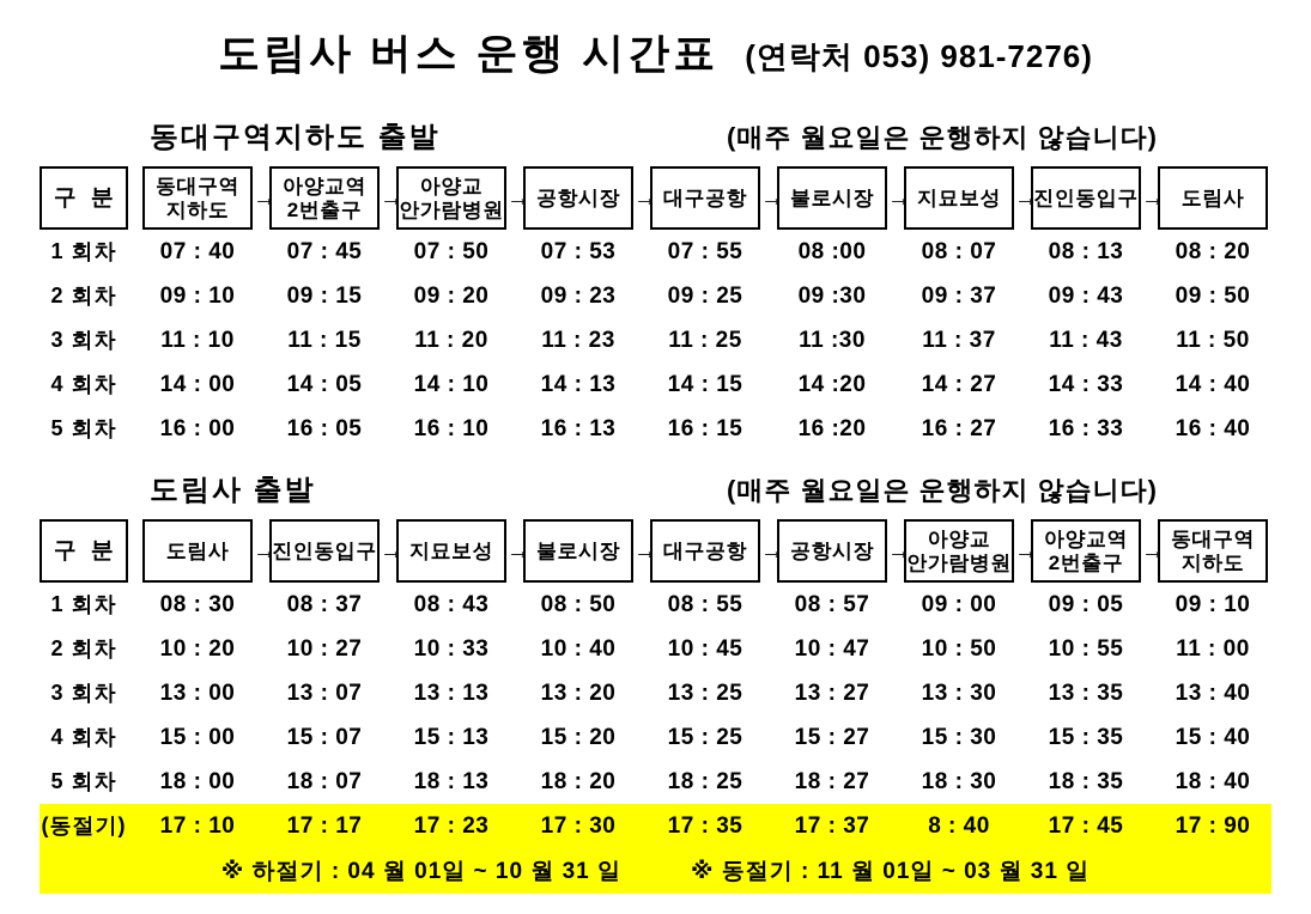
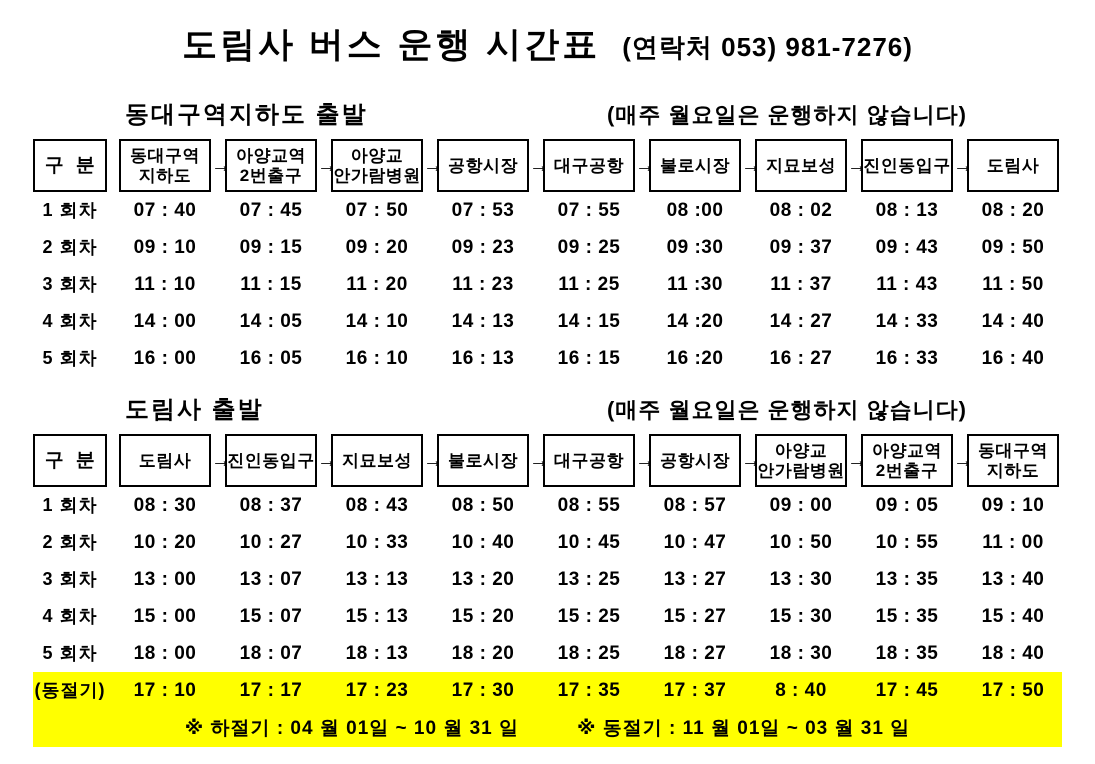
  도림사 버스 운행 시간표
  (연락처 053) 981-7276)
  동대구역지하도 출발
  (매주 월요일은 운행하지 않습니다)
  구 분
  동대구역
  지하도
  →
  아양교역
  2번출구
  →
  아양교
  안가람병원
  →
  공항시장
  →
  대구공항
  →
  불로시장
  →
  지묘보성
  →
  진인동입구
  →
  도림사
  1 회차
  07 : 40
  07 : 45
  07 : 50
  07 : 53
  07 : 55
  08 :00
- 08 : 07
+ 08 : 02
  08 : 13
  08 : 20
  2 회차
  09 : 10
  09 : 15
  09 : 20
  09 : 23
  09 : 25
  09 :30
  09 : 37
  09 : 43
  09 : 50
  3 회차
  11 : 10
  11 : 15
  11 : 20
  11 : 23
  11 : 25
  11 :30
  11 : 37
  11 : 43
  11 : 50
  4 회차
  14 : 00
  14 : 05
  14 : 10
  14 : 13
  14 : 15
  14 :20
  14 : 27
  14 : 33
  14 : 40
  5 회차
  16 : 00
  16 : 05
  16 : 10
  16 : 13
  16 : 15
  16 :20
  16 : 27
  16 : 33
  16 : 40
  도림사 출발
  (매주 월요일은 운행하지 않습니다)
  구 분
  도림사
  →
  진인동입구
  →
  지묘보성
  →
  불로시장
  →
  대구공항
  →
  공항시장
  →
  아양교
  안가람병원
  →
  아양교역
  2번출구
  →
  동대구역
  지하도
  1 회차
  08 : 30
  08 : 37
  08 : 43
  08 : 50
  08 : 55
  08 : 57
  09 : 00
  09 : 05
  09 : 10
  2 회차
  10 : 20
  10 : 27
  10 : 33
  10 : 40
  10 : 45
  10 : 47
  10 : 50
  10 : 55
  11 : 00
  3 회차
  13 : 00
  13 : 07
  13 : 13
  13 : 20
  13 : 25
  13 : 27
  13 : 30
  13 : 35
  13 : 40
  4 회차
  15 : 00
  15 : 07
  15 : 13
  15 : 20
  15 : 25
  15 : 27
  15 : 30
  15 : 35
  15 : 40
  5 회차
  18 : 00
  18 : 07
  18 : 13
  18 : 20
  18 : 25
  18 : 27
  18 : 30
  18 : 35
  18 : 40
  (동절기)
  17 : 10
  17 : 17
  17 : 23
  17 : 30
  17 : 35
  17 : 37
  8 : 40
  17 : 45
- 17 : 90
+ 17 : 50
  ※ 하절기 : 04 월 01일 ~ 10 월 31 일
  ※ 동절기 : 11 월 01일 ~ 03 월 31 일
